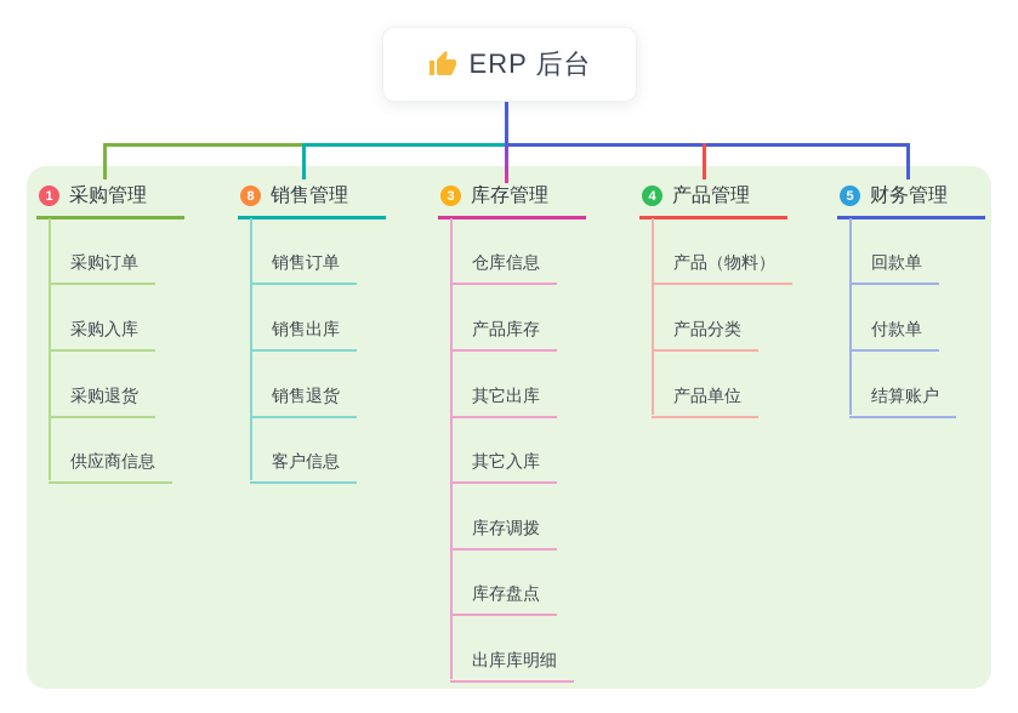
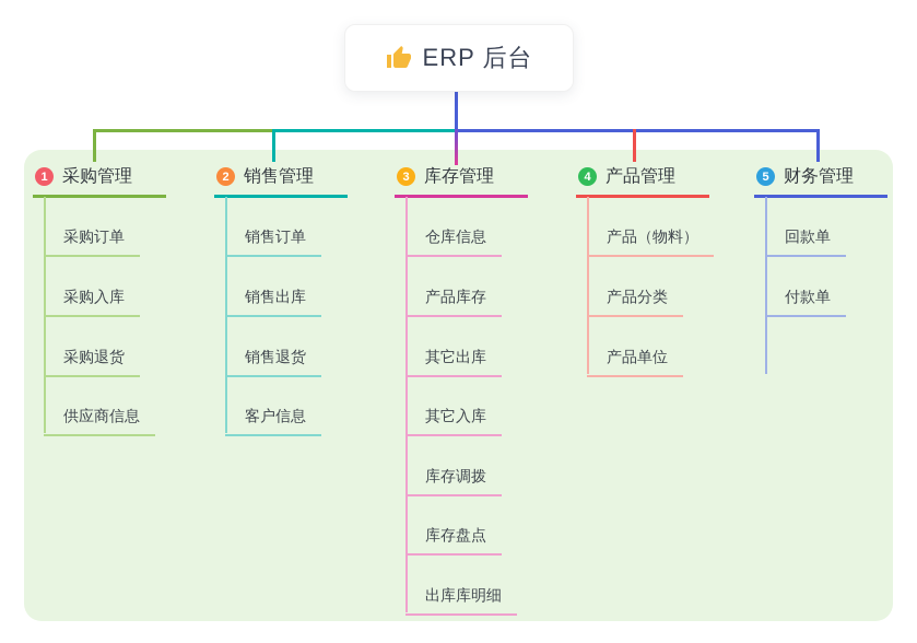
  ERP 后台
  1
  采购管理
  采购订单
  采购入库
  采购退货
  供应商信息
- 8
+ 2
  销售管理
  销售订单
  销售出库
  销售退货
  客户信息
  3
  库存管理
  仓库信息
  产品库存
  其它出库
  其它入库
  库存调拨
  库存盘点
  出库库明细
  4
  产品管理
  产品（物料）
  产品分类
  产品单位
  5
  财务管理
  回款单
  付款单
- 结算账户
